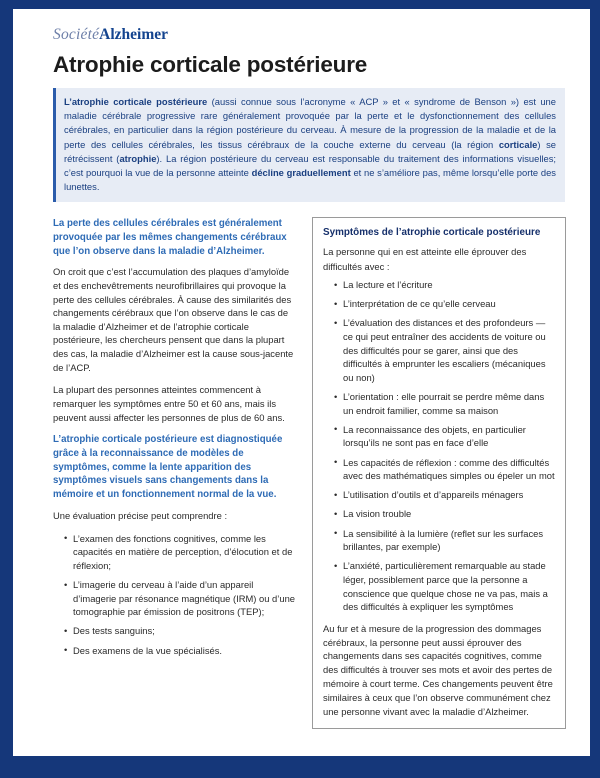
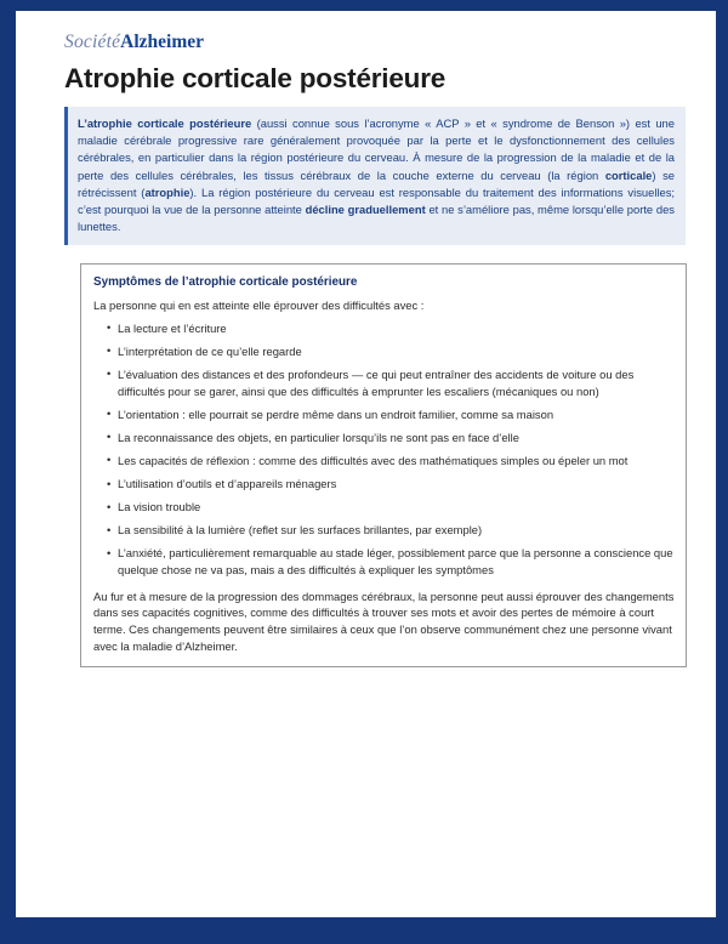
  SociétéAlzheimer
  Atrophie corticale postérieure
  L’atrophie corticale postérieure (aussi connue sous l’acronyme « ACP » et « syndrome de Benson ») est une maladie cérébrale progressive rare généralement provoquée par la perte et le dysfonctionnement des cellules cérébrales, en particulier dans la région postérieure du cerveau. À mesure de la progression de la maladie et de la perte des cellules cérébrales, les tissus cérébraux de la couche externe du cerveau (la région corticale) se rétrécissent (atrophie). La région postérieure du cerveau est responsable du traitement des informations visuelles; c’est pourquoi la vue de la personne atteinte décline graduellement et ne s’améliore pas, même lorsqu’elle porte des lunettes.
- La perte des cellules cérébrales est généralement provoquée par les mêmes changements cérébraux que l’on observe dans la maladie d’Alzheimer.
- On croit que c’est l’accumulation des plaques d’amyloïde et des enchevêtrements neurofibrillaires qui provoque la perte des cellules cérébrales. À cause des similarités des changements cérébraux que l’on observe dans le cas de la maladie d’Alzheimer et de l’atrophie corticale postérieure, les chercheurs pensent que dans la plupart des cas, la maladie d’Alzheimer est la cause sous-jacente de l’ACP.
- La plupart des personnes atteintes commencent à remarquer les symptômes entre 50 et 60 ans, mais ils peuvent aussi affecter les personnes de plus de 60 ans.
- L’atrophie corticale postérieure est diagnostiquée grâce à la reconnaissance de modèles de symptômes, comme la lente apparition des symptômes visuels sans changements dans la mémoire et un fonctionnement normal de la vue.
- Une évaluation précise peut comprendre :
- L’examen des fonctions cognitives, comme les capacités en matière de perception, d’élocution et de réflexion;
- L’imagerie du cerveau à l’aide d’un appareil d’imagerie par résonance magnétique (IRM) ou d’une tomographie par émission de positrons (TEP);
- Des tests sanguins;
- Des examens de la vue spécialisés.
  Symptômes de l’atrophie corticale postérieure
  La personne qui en est atteinte elle éprouver des difficultés avec :
  La lecture et l’écriture
- L’interprétation de ce qu’elle cerveau
+ L’interprétation de ce qu’elle regarde
  L’évaluation des distances et des profondeurs — ce qui peut entraîner des accidents de voiture ou des difficultés pour se garer, ainsi que des difficultés à emprunter les escaliers (mécaniques ou non)
  L’orientation : elle pourrait se perdre même dans un endroit familier, comme sa maison
  La reconnaissance des objets, en particulier lorsqu’ils ne sont pas en face d’elle
  Les capacités de réflexion : comme des difficultés avec des mathématiques simples ou épeler un mot
  L’utilisation d’outils et d’appareils ménagers
  La vision trouble
  La sensibilité à la lumière (reflet sur les surfaces brillantes, par exemple)
  L’anxiété, particulièrement remarquable au stade léger, possiblement parce que la personne a conscience que quelque chose ne va pas, mais a des difficultés à expliquer les symptômes
  Au fur et à mesure de la progression des dommages cérébraux, la personne peut aussi éprouver des changements dans ses capacités cognitives, comme des difficultés à trouver ses mots et avoir des pertes de mémoire à court terme. Ces changements peuvent être similaires à ceux que l’on observe communément chez une personne vivant avec la maladie d’Alzheimer.
